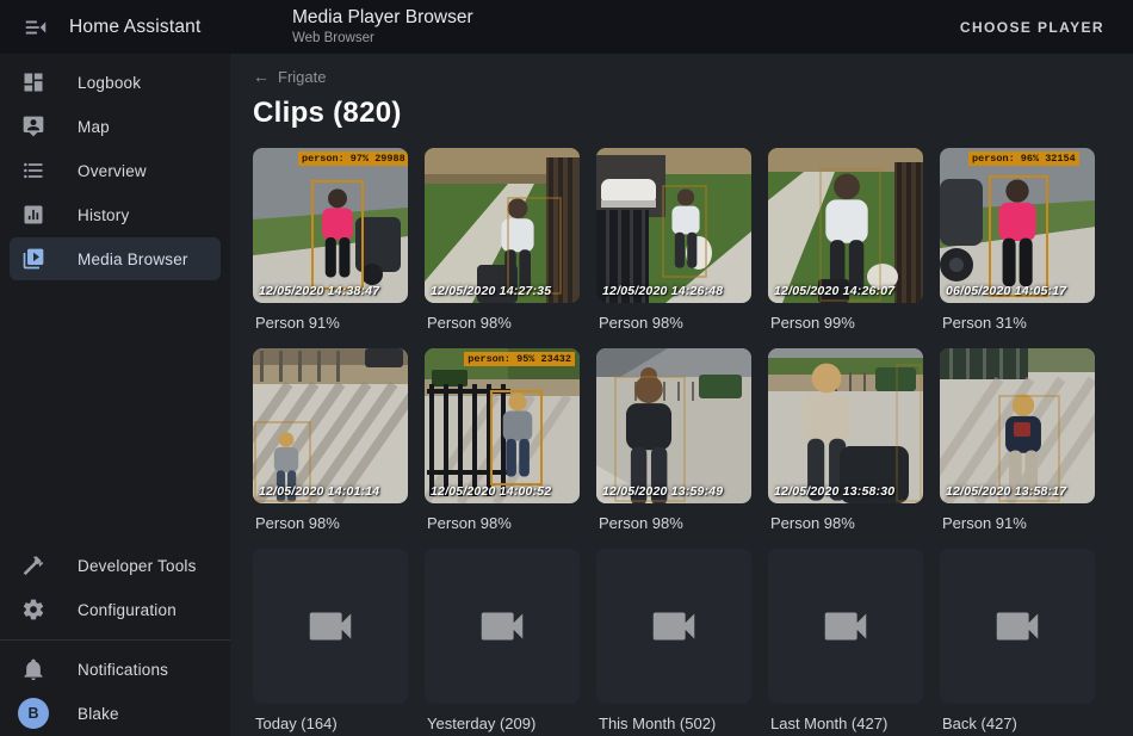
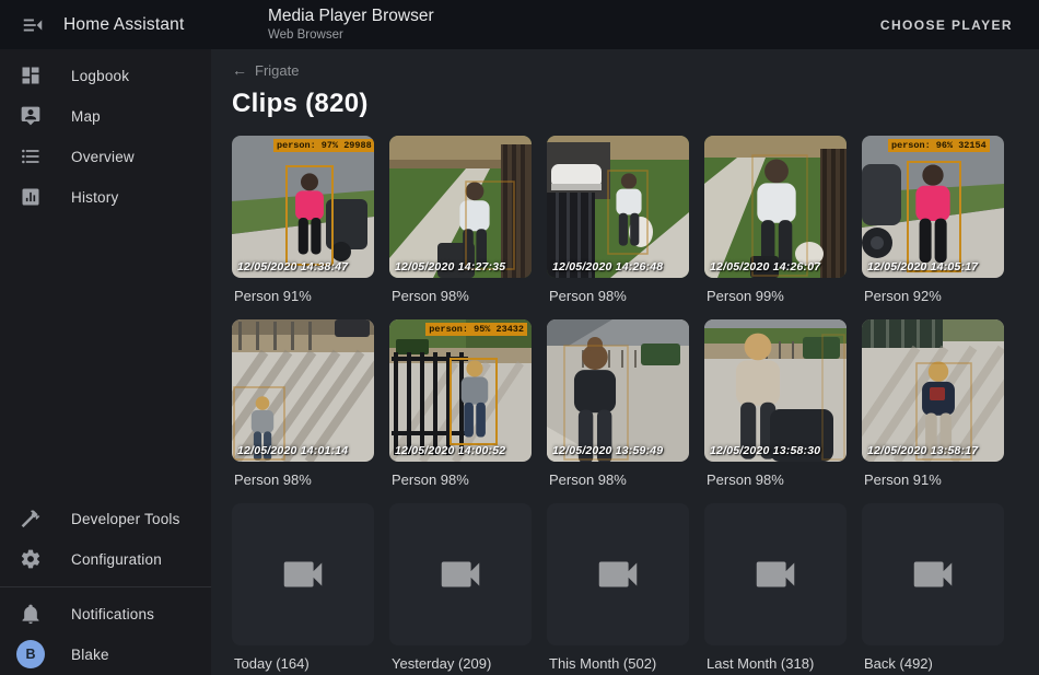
  Home Assistant
  Media Player Browser
  Web Browser
  CHOOSE PLAYER
  Logbook
  Map
  Overview
  History
- Media Browser
  Developer Tools
  Configuration
  Notifications
  B
  Blake
  ←
  Frigate
  Clips (820)
  person: 97% 29988
  12/05/2020 14:38:47
  Person 91%
  12/05/2020 14:27:35
  Person 98%
  12/05/2020 14:26:48
  Person 98%
  12/05/2020 14:26:07
  Person 99%
  person: 96% 32154
- 06/05/2020 14:05:17
+ 12/05/2020 14:05:17
- Person 31%
+ Person 92%
  12/05/2020 14:01:14
  Person 98%
  person: 95% 23432
  12/05/2020 14:00:52
  Person 98%
  12/05/2020 13:59:49
  Person 98%
  12/05/2020 13:58:30
  Person 98%
  12/05/2020 13:58:17
  Person 91%
  Today (164)
  Yesterday (209)
  This Month (502)
- Last Month (427)
+ Last Month (318)
- Back (427)
+ Back (492)
